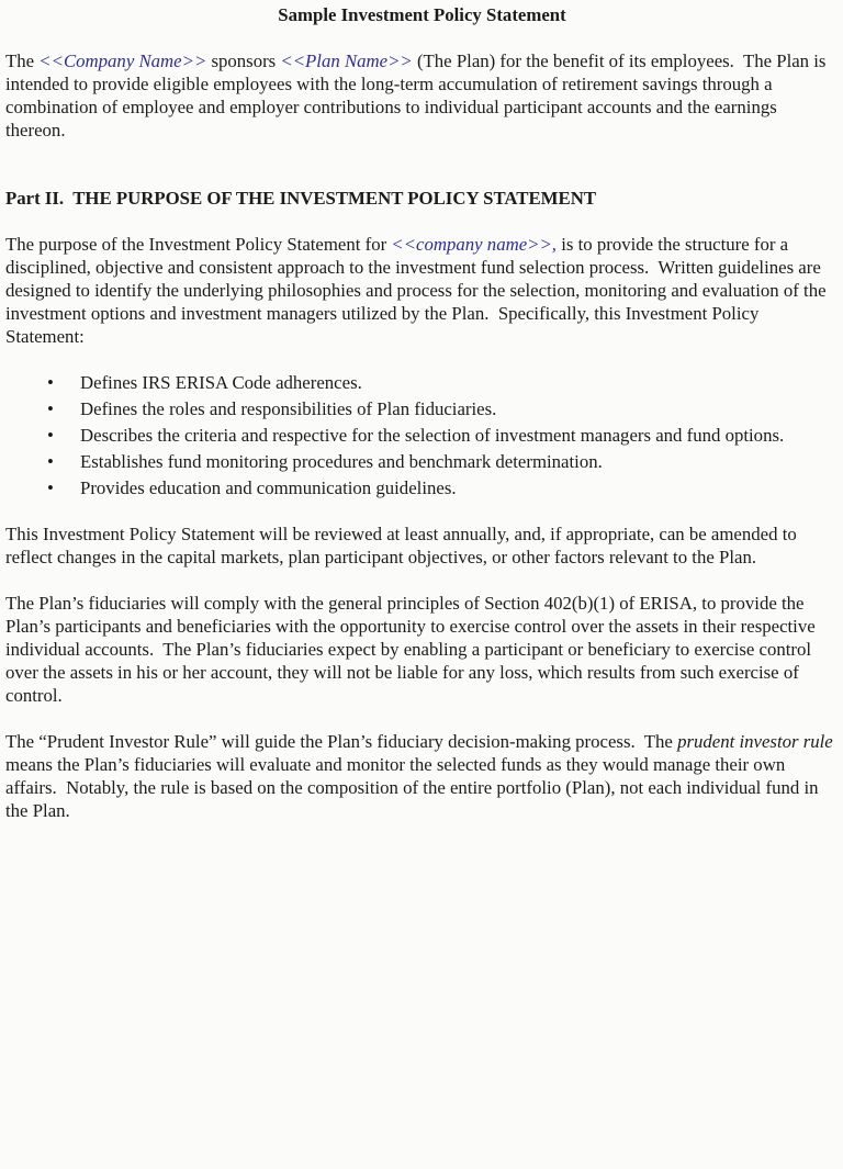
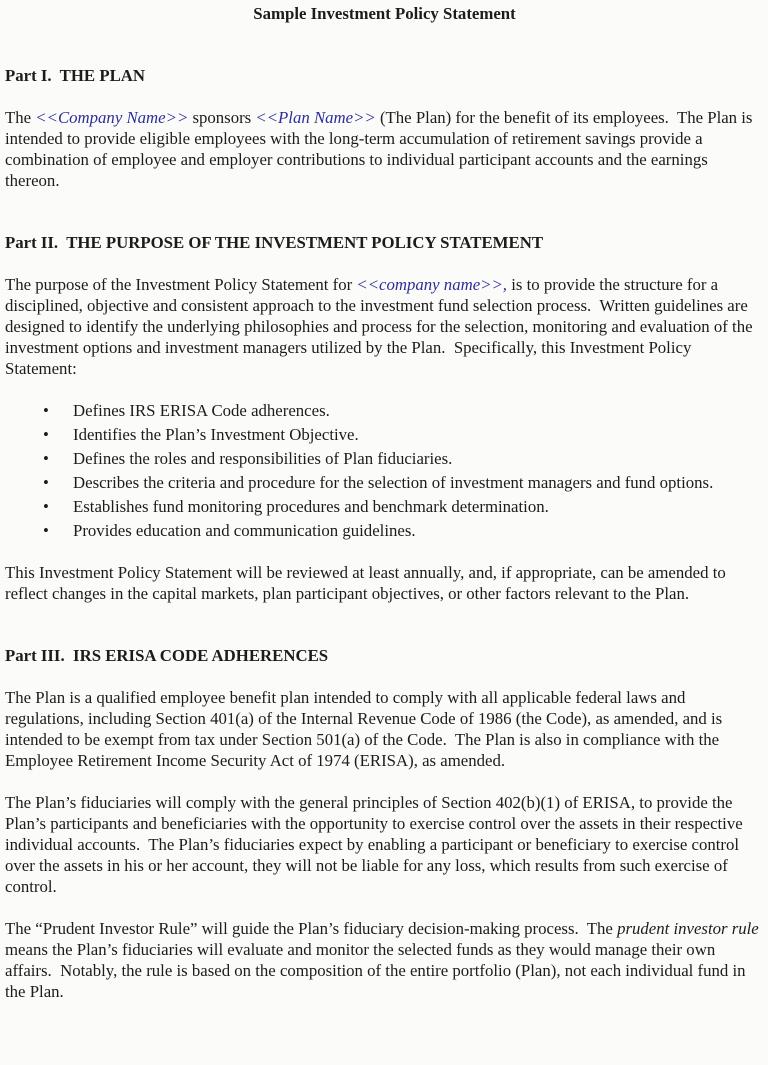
  Sample Investment Policy Statement
+ Part I. THE PLAN
- The <<Company Name>> sponsors <<Plan Name>> (The Plan) for the benefit of its employees. The Plan is intended to provide eligible employees with the long-term accumulation of retirement savings through a combination of employee and employer contributions to individual participant accounts and the earnings thereon.
+ The <<Company Name>> sponsors <<Plan Name>> (The Plan) for the benefit of its employees. The Plan is intended to provide eligible employees with the long-term accumulation of retirement savings provide a combination of employee and employer contributions to individual participant accounts and the earnings thereon.
  Part II. THE PURPOSE OF THE INVESTMENT POLICY STATEMENT
  The purpose of the Investment Policy Statement for <<company name>>, is to provide the structure for a disciplined, objective and consistent approach to the investment fund selection process. Written guidelines are designed to identify the underlying philosophies and process for the selection, monitoring and evaluation of the investment options and investment managers utilized by the Plan. Specifically, this Investment Policy Statement:
  Defines IRS ERISA Code adherences.
+ Identifies the Plan’s Investment Objective.
  Defines the roles and responsibilities of Plan fiduciaries.
- Describes the criteria and respective for the selection of investment managers and fund options.
+ Describes the criteria and procedure for the selection of investment managers and fund options.
  Establishes fund monitoring procedures and benchmark determination.
  Provides education and communication guidelines.
  This Investment Policy Statement will be reviewed at least annually, and, if appropriate, can be amended to reflect changes in the capital markets, plan participant objectives, or other factors relevant to the Plan.
+ Part III. IRS ERISA CODE ADHERENCES
+ The Plan is a qualified employee benefit plan intended to comply with all applicable federal laws and regulations, including Section 401(a) of the Internal Revenue Code of 1986 (the Code), as amended, and is intended to be exempt from tax under Section 501(a) of the Code. The Plan is also in compliance with the Employee Retirement Income Security Act of 1974 (ERISA), as amended.
  The Plan’s fiduciaries will comply with the general principles of Section 402(b)(1) of ERISA, to provide the Plan’s participants and beneficiaries with the opportunity to exercise control over the assets in their respective individual accounts. The Plan’s fiduciaries expect by enabling a participant or beneficiary to exercise control over the assets in his or her account, they will not be liable for any loss, which results from such exercise of control.
  The “Prudent Investor Rule” will guide the Plan’s fiduciary decision-making process. The prudent investor rule means the Plan’s fiduciaries will evaluate and monitor the selected funds as they would manage their own affairs. Notably, the rule is based on the composition of the entire portfolio (Plan), not each individual fund in the Plan.
